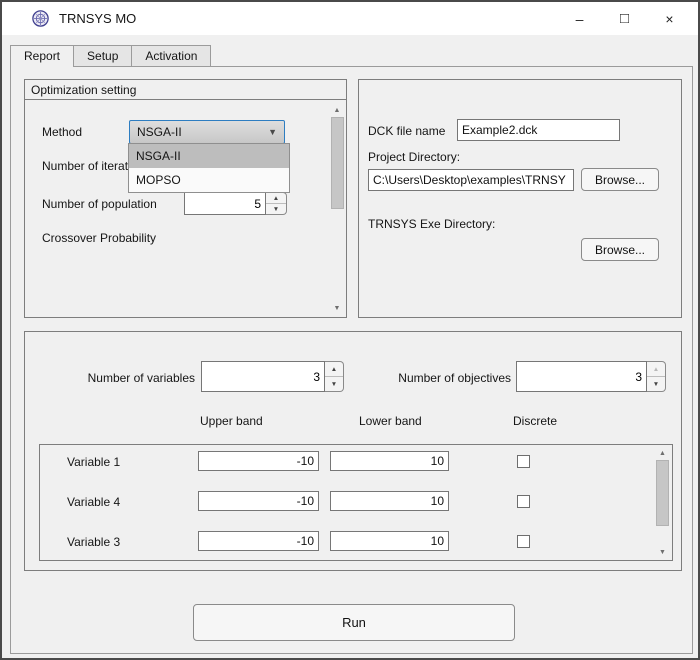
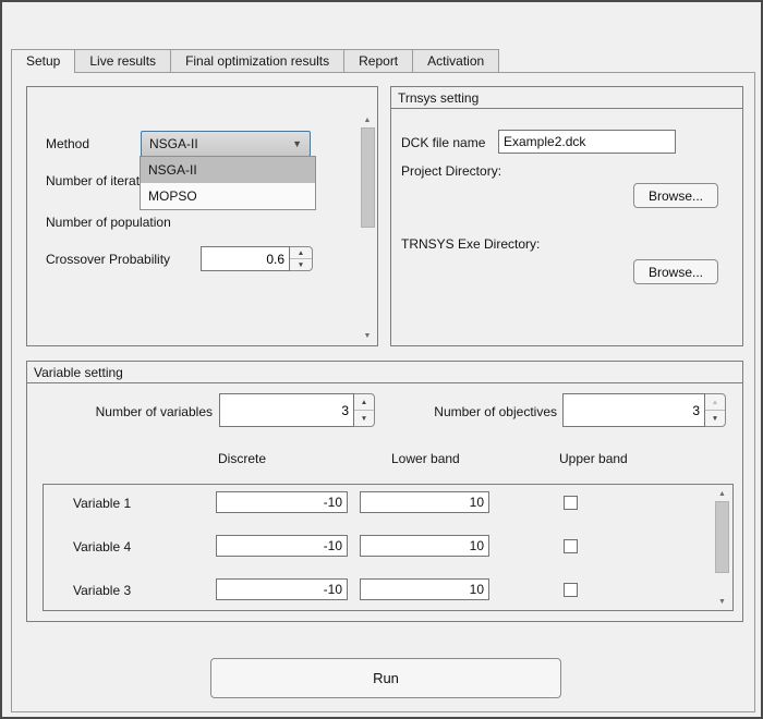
- TRNSYS MO
- –
- □
- ×
- Report
+ Setup
+ Live results
+ Final optimization results
- Setup
+ Report
  Activation
- Optimization setting
  Method
  Number of iterat
  NSGA-II
  ▼
  NSGA-II
  MOPSO
  Number of population
- 5
  Crossover Probability
+ 0.6
+ Trnsys setting
  DCK file name
  Example2.dck
  Project Directory:
- C:\Users\Desktop\examples\TRNSY
  Browse...
  TRNSYS Exe Directory:
  Browse...
+ Variable setting
  Number of variables
  3
  Number of objectives
  3
- Upper band
+ Discrete
  Lower band
- Discrete
+ Upper band
  Variable 1
  -10
  10
  Variable 4
  -10
  10
  Variable 3
  -10
  10
  Run
